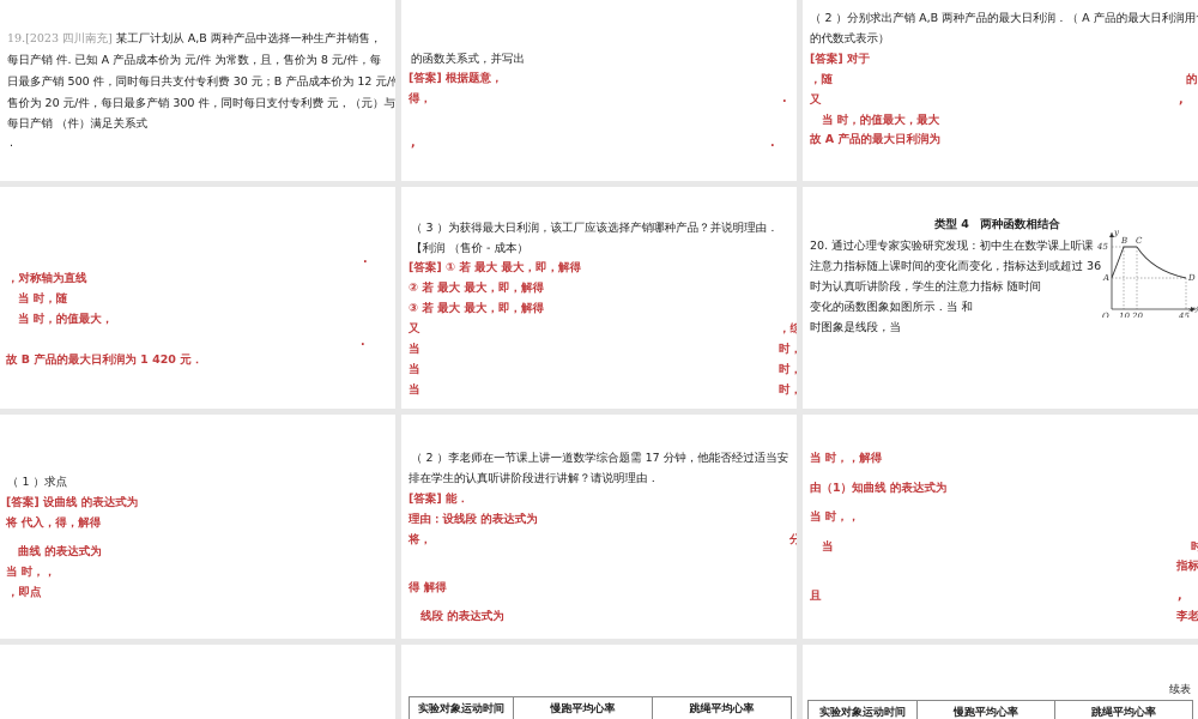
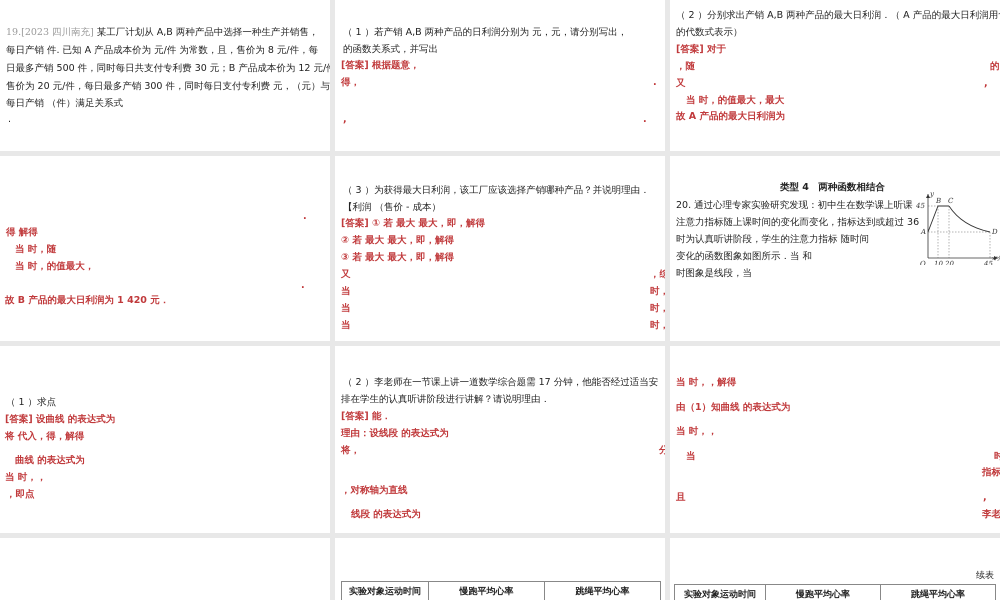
  19.[2023 四川南充] 某工厂计划从 A,B 两种产品中选择一种生产并销售，
  每日产销 件. 已知 A 产品成本价为 元/件 为常数，且，售价为 8 元/件，每
  日最多产销 500 件，同时每日共支付专利费 30 元；B 产品成本价为 12 元/
  售价为 20 元/件，每日最多产销 300 件，同时每日支付专利费 元，（元）与
  每日产销 （件）满足关系式
  .
+ （ 1 ）若产销 A,B 两种产品的日利润分别为 元，元，请分别写出，
  的函数关系式，并写出
  [答案] 根据题意，
  得，
  .
  ,
  .
  （ 2 ）分别求出产销 A,B 两种产品的最大日利润．（ A 产品的最大日利润用
  的代数式表示）
  [答案] 对于
  ，随
  的
  又
  ,
  当 时，的值最大，最大
  故 A 产品的最大日利润为
  .
- ，对称轴为直线
+ 得 解得
  当 时，随
  当 时，的值最大，
  .
  故 B 产品的最大日利润为 1 420 元．
  （ 3 ）为获得最大日利润，该工厂应该选择产销哪种产品？并说明理由．
  【利润 （售价 - 成本）
  [答案] ① 若 最大 最大，即，解得
  ② 若 最大 最大，即，解得
  ③ 若 最大 最大，即，解得
  又
  ，综
  当
  时，
  当
  时，
  当
  时，
  类型 4 两种函数相结合
  20. 通过心理专家实验研究发现：初中生在数学课上听课
  注意力指标随上课时间的变化而变化，指标达到或超过 36
  时为认真听讲阶段，学生的注意力指标 随时间
  变化的函数图象如图所示．当 和
  时图象是线段，当
  y
  45
  A
  B
  C
  D
  O
  10
  20
  45
  （ 1 ）求点
  [答案] 设曲线 的表达式为
  将 代入，得，解得
  曲线 的表达式为
  当 时，，
  ，即点
  （ 2 ）李老师在一节课上讲一道数学综合题需 17 分钟，他能否经过适当安
  排在学生的认真听讲阶段进行讲解？请说明理由．
  [答案] 能．
  理由：设线段 的表达式为
  将，
  分
- 得 解得
+ ，对称轴为直线
  线段 的表达式为
  当 时，，解得
  由（1）知曲线 的表达式为
  当 时，，
  当
  时
  指标
  且
  ,
  李老
  实验对象运动时间	慢跑平均心率	跳绳平均心率
  续表
  实验对象运动时间	慢跑平均心率	跳绳平均心率
